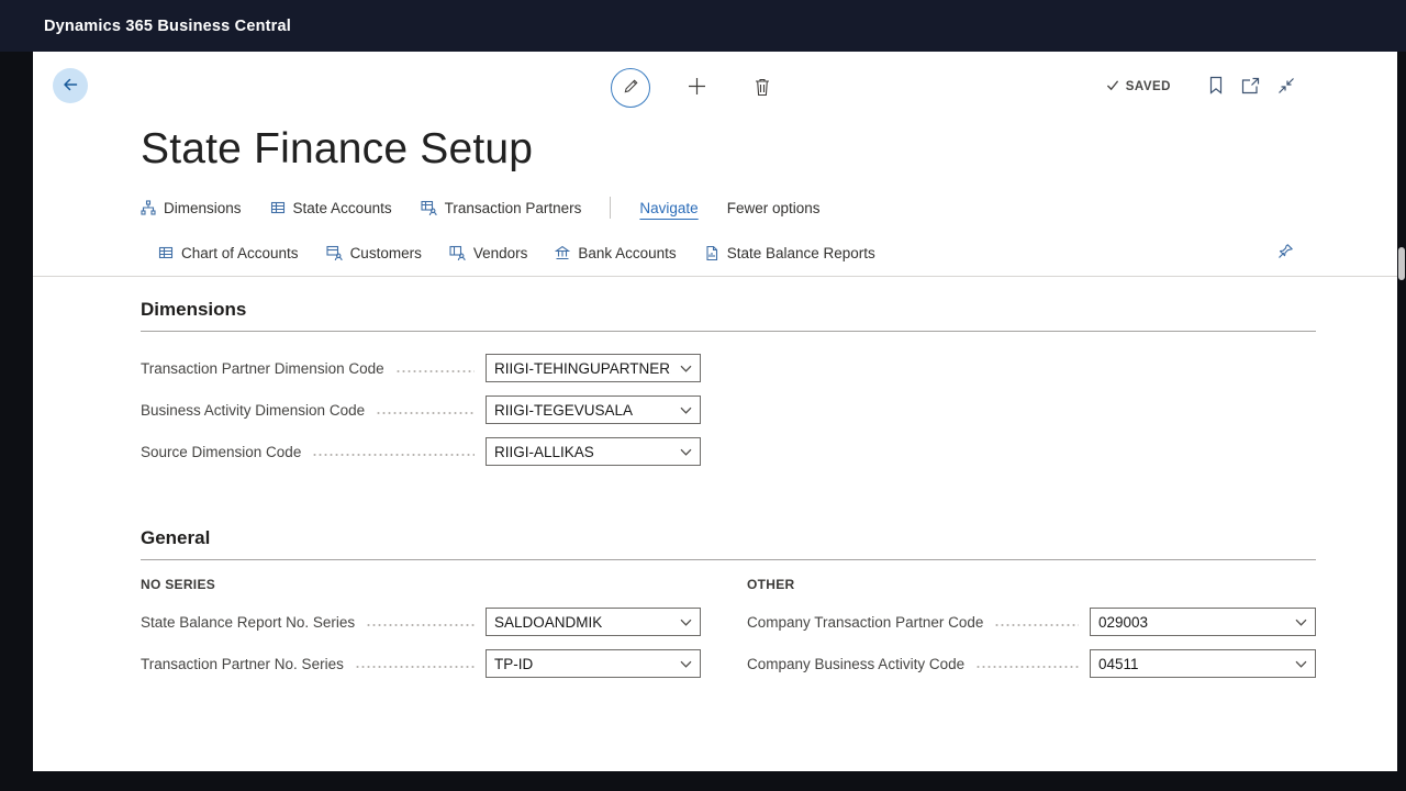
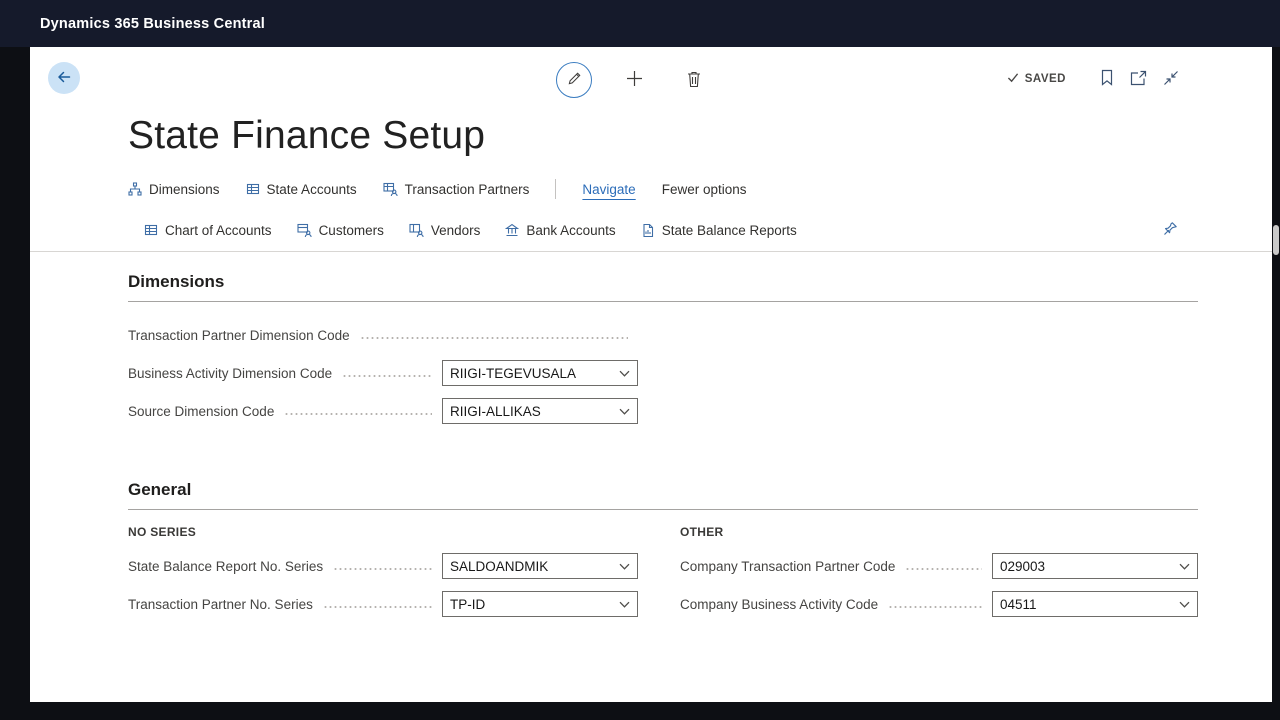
  Dynamics 365 Business Central
  SAVED
  State Finance Setup
  Dimensions
  State Accounts
  Transaction Partners
  Navigate
  Fewer options
  Chart of Accounts
  Customers
  Vendors
  Bank Accounts
  State Balance Reports
  Dimensions
  Transaction Partner Dimension Code
- RIIGI-TEHINGUPARTNER
  Business Activity Dimension Code
  RIIGI-TEGEVUSALA
  Source Dimension Code
  RIIGI-ALLIKAS
  General
  NO SERIES
  OTHER
  State Balance Report No. Series
  SALDOANDMIK
  Transaction Partner No. Series
  TP-ID
  Company Transaction Partner Code
  029003
  Company Business Activity Code
  04511
